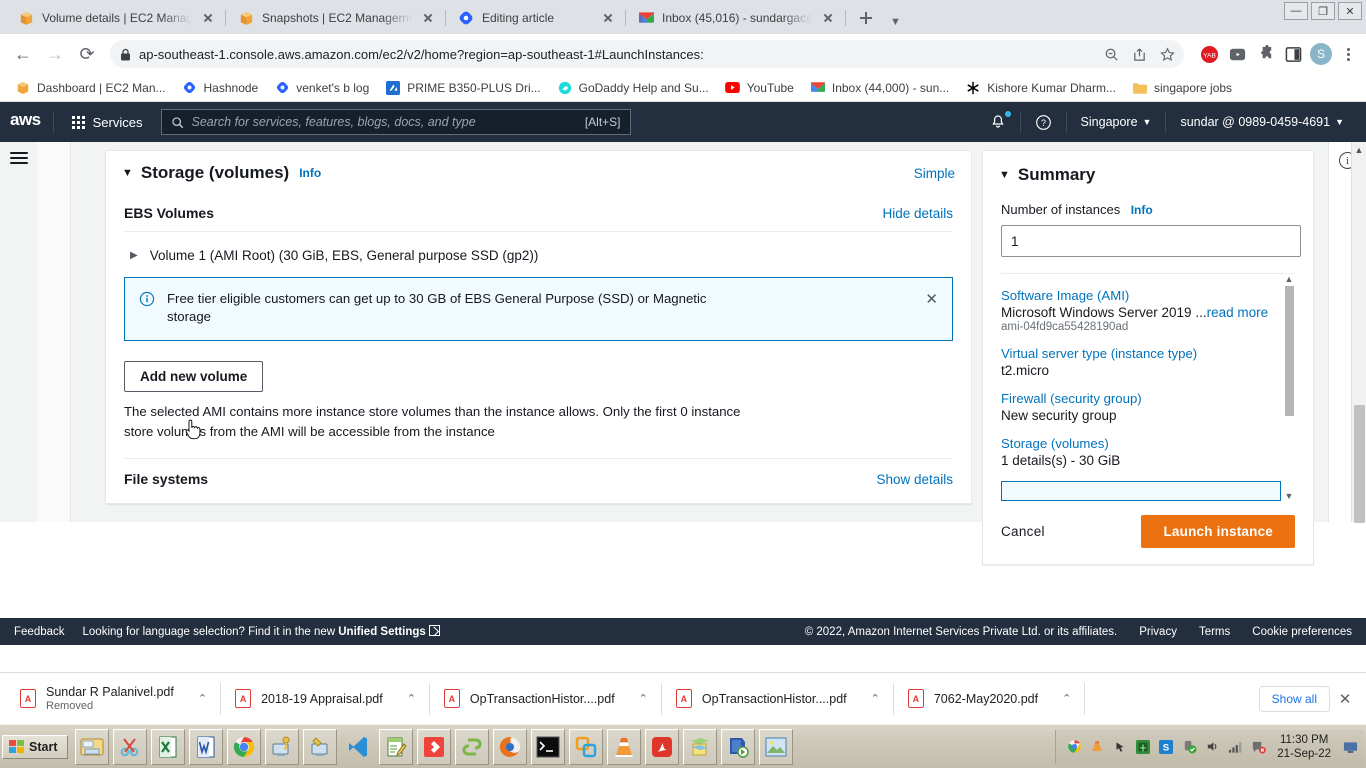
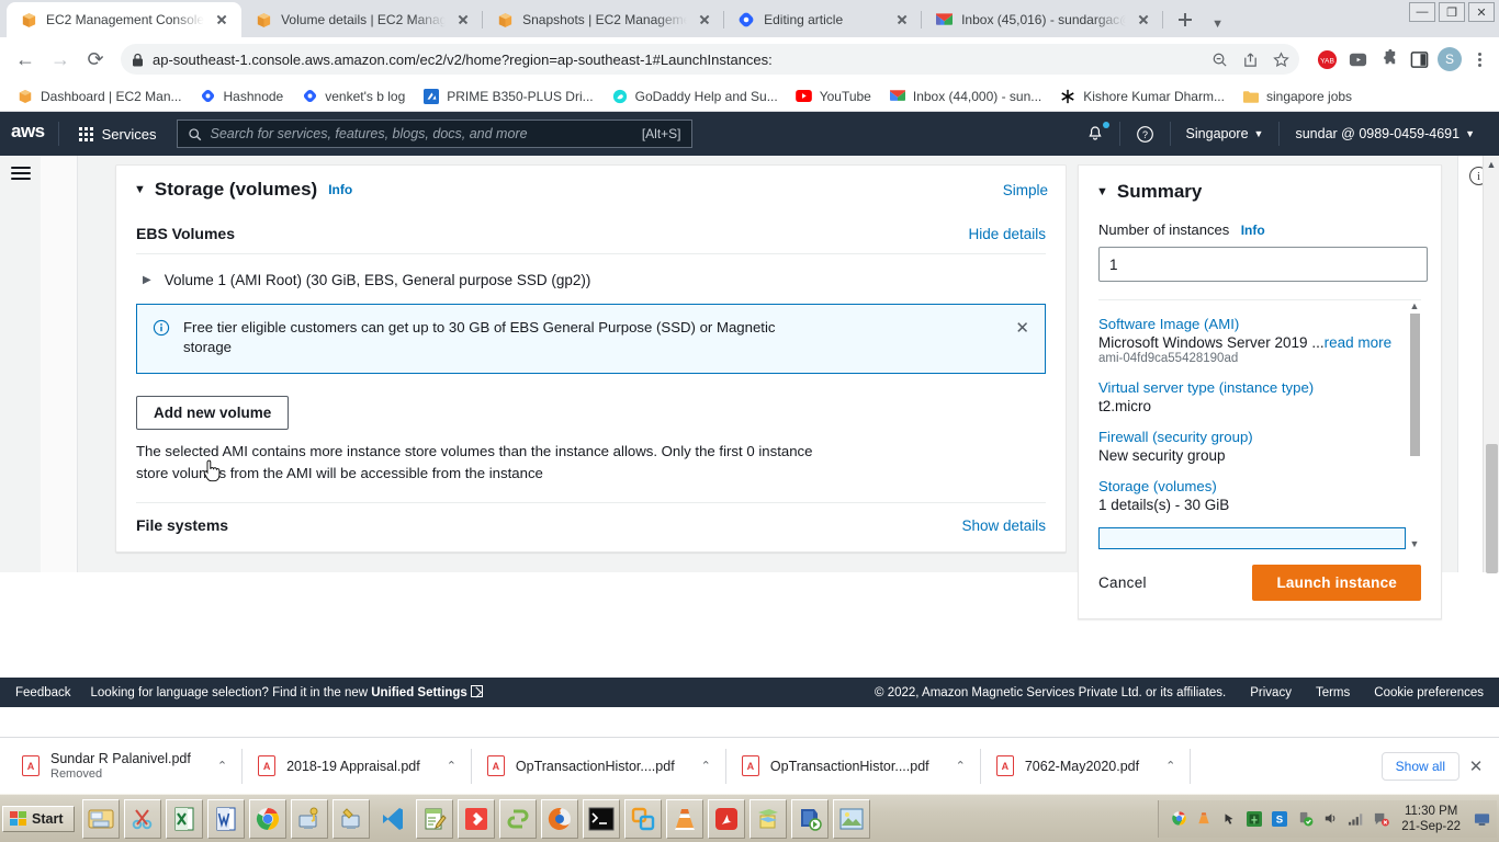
+ EC2 Management Console
  Volume details | EC2 Manag
  Snapshots | EC2 Manageme
  Editing article
  Inbox (45,016) - sundargac
  ▼
  —
  ❐
  ✕
  ←
  →
  ⟳
  ap-southeast-1.console.aws.amazon.com/ec2/v2/home?region=ap-southeast-1#LaunchInstances:
  S
  Dashboard | EC2 Man...
  Hashnode
  venket's b log
  PRIME B350-PLUS Dri...
  GoDaddy Help and Su...
  YouTube
  Inbox (44,000) - sun...
  Kishore Kumar Dharm...
  singapore jobs
  aws
  Services
- Search for services, features, blogs, docs, and type
+ Search for services, features, blogs, docs, and more
  [Alt+S]
  ?
  Singapore
  ▼
  sundar @ 0989-0459-4691
  ▼
  ▼
  Storage (volumes)
  Info
  Simple
  EBS Volumes
  Hide details
  ▶
  Volume 1 (AMI Root) (30 GiB, EBS, General purpose SSD (gp2))
  Free tier eligible customers can get up to 30 GB of EBS General Purpose (SSD) or Magnetic storage
  ✕
  Add new volume
  The selected AMI contains more instance store volumes than the instance allows. Only the first 0 instance store volus from the AMI will be accessible from the instance
  File systems
  Show details
  ▼
  Summary
  Number of instances Info
  1
  Software Image (AMI)
  Microsoft Windows Server 2019 ...read more
  ami-04fd9ca55428190ad
  Virtual server type (instance type)
  t2.micro
  Firewall (security group)
  New security group
  Storage (volumes)
  1 details(s) - 30 GiB
  ▲
  ▼
  Cancel
  Launch instance
  i
  ▲
  Feedback
  Looking for language selection? Find it in the new Unified Settings
- © 2022, Amazon Internet Services Private Ltd. or its affiliates.
+ © 2022, Amazon Magnetic Services Private Ltd. or its affiliates.
  Privacy
  Terms
  Cookie preferences
  A
  Sundar R Palanivel.pdf
  Removed
  ⌃
  A
  2018-19 Appraisal.pdf
  ⌃
  A
  OpTransactionHistor....pdf
  ⌃
  A
  OpTransactionHistor....pdf
  ⌃
  A
  7062-May2020.pdf
  ⌃
  Show all
  ✕
  Start
  S
  11:30 PM
  21-Sep-22
